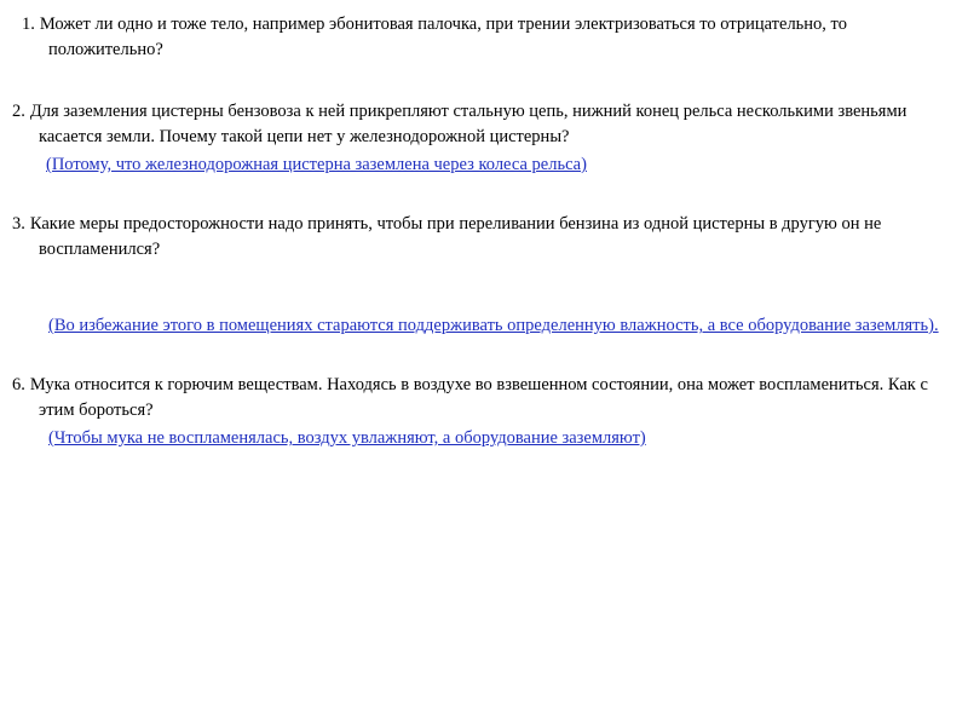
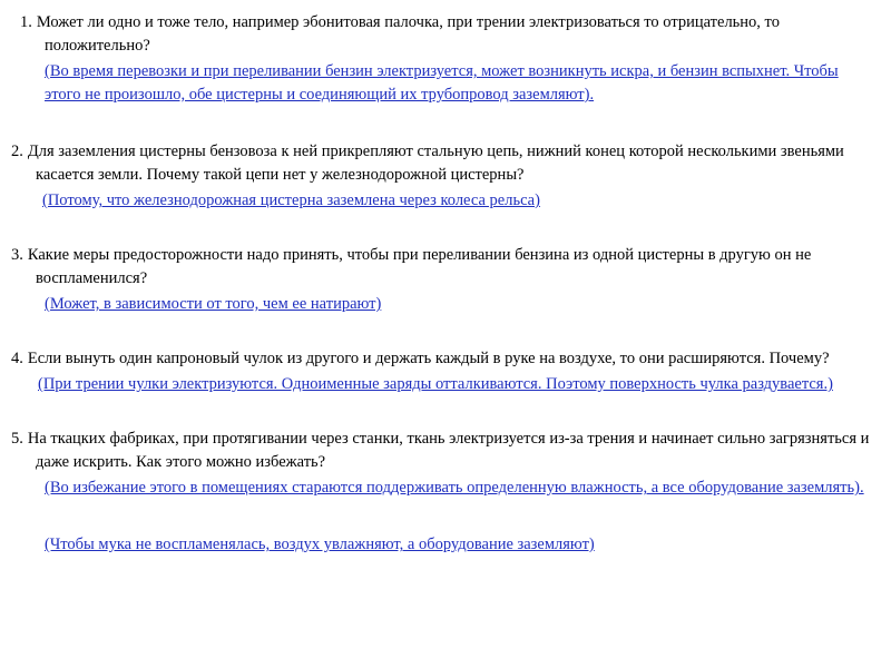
  1. Может ли одно и тоже тело, например эбонитовая палочка, при трении электризоваться то отрицательно, то положительно?
+ (Во время перевозки и при переливании бензин электризуется, может возникнуть искра, и бензин вспыхнет. Чтобы этого не произошло, обе цистерны и соединяющий их трубопровод заземляют).
- 2. Для заземления цистерны бензовоза к ней прикрепляют стальную цепь, нижний конец рельса несколькими звеньями касается земли. Почему такой цепи нет у железнодорожной цистерны?
+ 2. Для заземления цистерны бензовоза к ней прикрепляют стальную цепь, нижний конец которой несколькими звеньями касается земли. Почему такой цепи нет у железнодорожной цистерны?
  (Потому, что железнодорожная цистерна заземлена через колеса рельса)
  3. Какие меры предосторожности надо принять, чтобы при переливании бензина из одной цистерны в другую он не воспламенился?
+ (Может, в зависимости от того, чем ее натирают)
+ 4. Если вынуть один капроновый чулок из другого и держать каждый в руке на воздухе, то они расширяются. Почему?
+ (При трении чулки электризуются. Одноименные заряды отталкиваются. Поэтому поверхность чулка раздувается.)
+ 5. На ткацких фабриках, при протягивании через станки, ткань электризуется из-за трения и начинает сильно загрязняться и даже искрить. Как этого можно избежать?
  (Во избежание этого в помещениях стараются поддерживать определенную влажность, а все оборудование заземлять).
- 6. Мука относится к горючим веществам. Находясь в воздухе во взвешенном состоянии, она может воспламениться. Как с этим бороться?
  (Чтобы мука не воспламенялась, воздух увлажняют, а оборудование заземляют)
